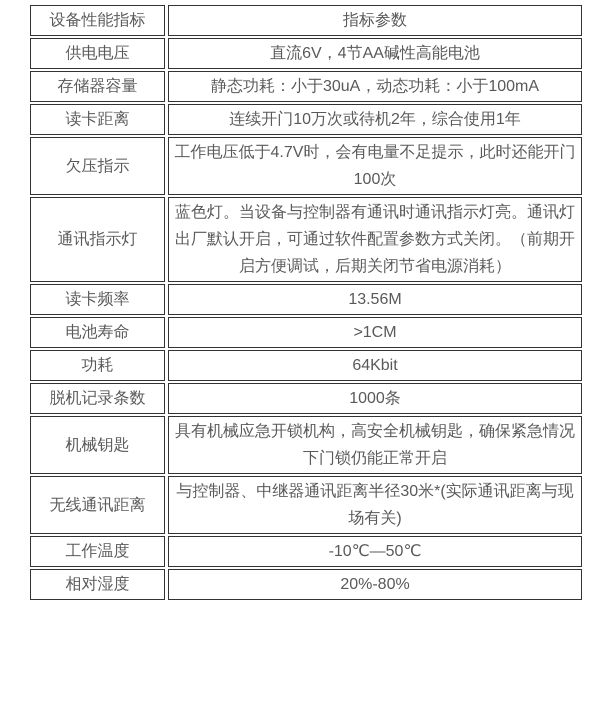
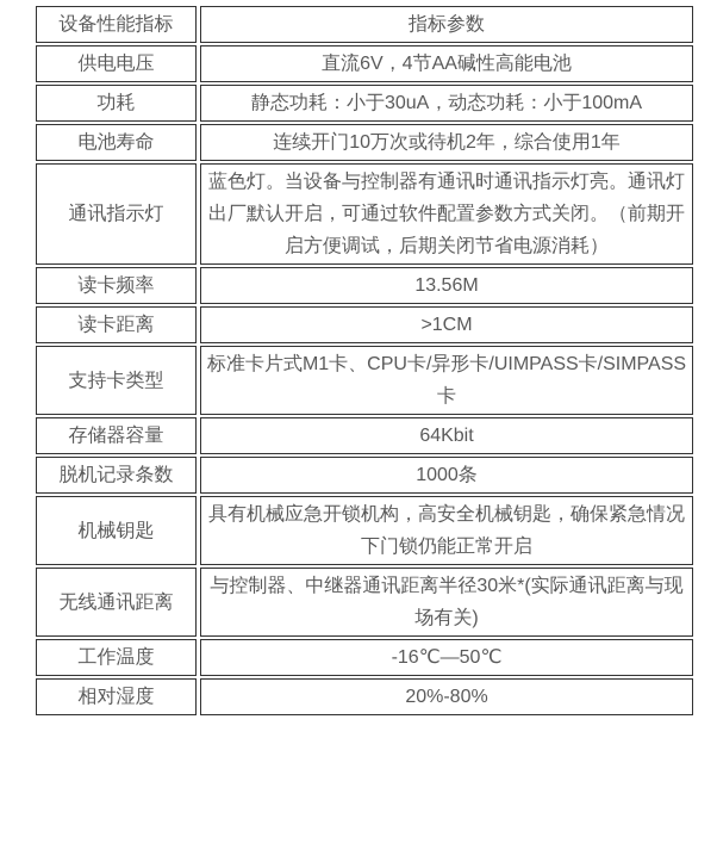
  设备性能指标	指标参数
  供电电压	直流6V，4节AA碱性高能电池
- 存储器容量	静态功耗：小于30uA，动态功耗：小于100mA
+ 功耗	静态功耗：小于30uA，动态功耗：小于100mA
- 读卡距离	连续开门10万次或待机2年，综合使用1年
+ 电池寿命	连续开门10万次或待机2年，综合使用1年
- 欠压指示	工作电压低于4.7V时，会有电量不足提示，此时还能开门100次
  通讯指示灯	蓝色灯。当设备与控制器有通讯时通讯指示灯亮。通讯灯出厂默认开启，可通过软件配置参数方式关闭。（前期开启方便调试，后期关闭节省电源消耗）
  读卡频率	13.56M
- 电池寿命	>1CM
+ 读卡距离	>1CM
+ 支持卡类型	标准卡片式M1卡、CPU卡/异形卡/UIMPASS卡/SIMPASS卡
- 功耗	64Kbit
+ 存储器容量	64Kbit
  脱机记录条数	1000条
  机械钥匙	具有机械应急开锁机构，高安全机械钥匙，确保紧急情况下门锁仍能正常开启
  无线通讯距离	与控制器、中继器通讯距离半径30米*(实际通讯距离与现场有关)
- 工作温度	-10℃—50℃
+ 工作温度	-16℃—50℃
  相对湿度	20%-80%
